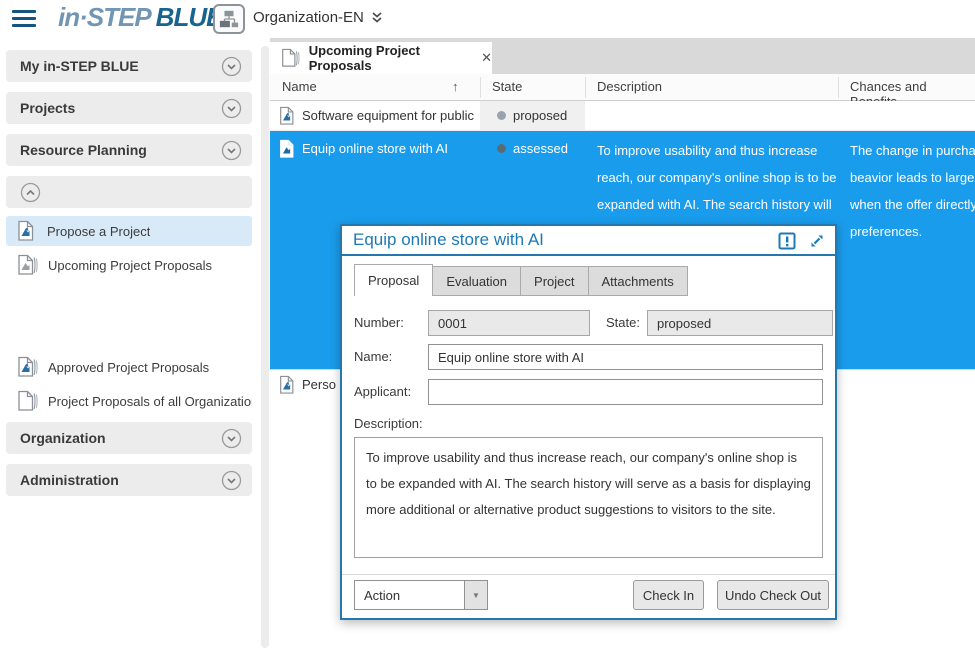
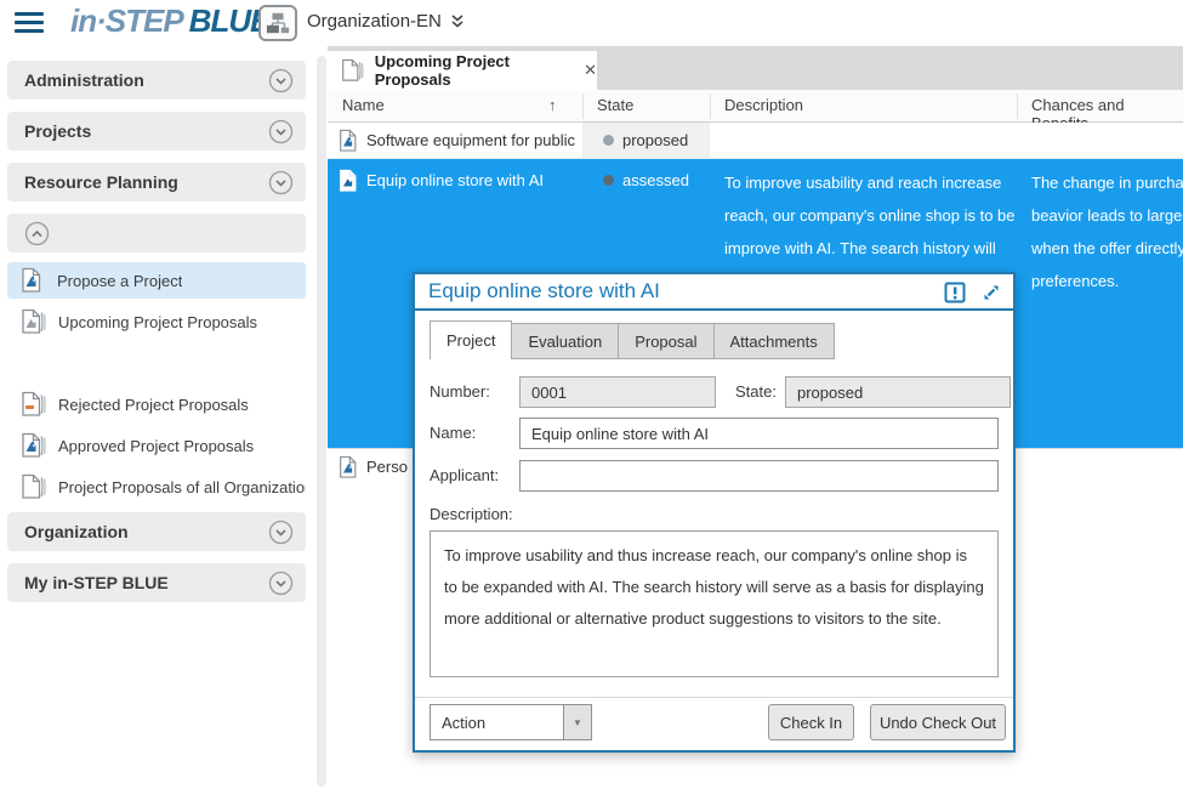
  in·STEP BLU
  Organization-EN
- My in-STEP BLUE
+ Administration
  Projects
  Resource Planning
  Propose a Project
  Upcoming Project Proposals
+ Rejected Project Proposals
  Approved Project Proposals
  Project Proposals of all Organizatio
  Organization
- Administration
+ My in-STEP BLUE
  Upcoming Project Proposals
  ✕
  Name
  ↑
  State
  Description
  Software equipment for public
  proposed
  Equip online store with AI
  assessed
- To improve usability and thus increase
+ To improve usability and reach increase
  reach, our company's online shop is to be
- expanded with AI. The search history will
+ improve with AI. The search history will
  The change in purcha
  beavior leads to large
  when the offer directly
  preferences.
  Perso
  Equip online store with AI
- Proposal
+ Project
  Evaluation
- Project
+ Proposal
  Attachments
  Number:
  0001
  State:
  proposed
  Name:
  Equip online store with AI
  Applicant:
  Description:
  Action
  ▼
  Check In
  Undo Check Out
